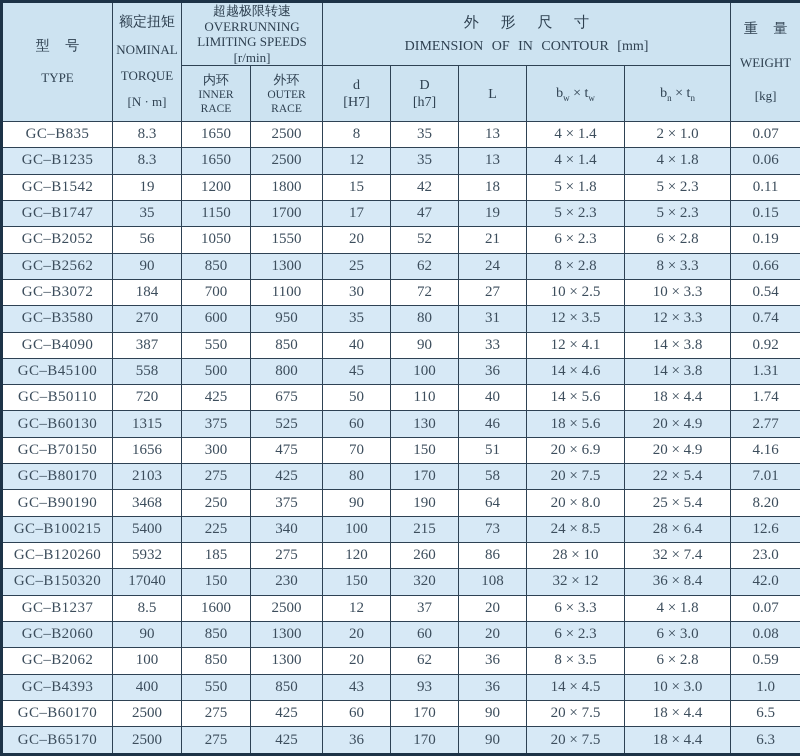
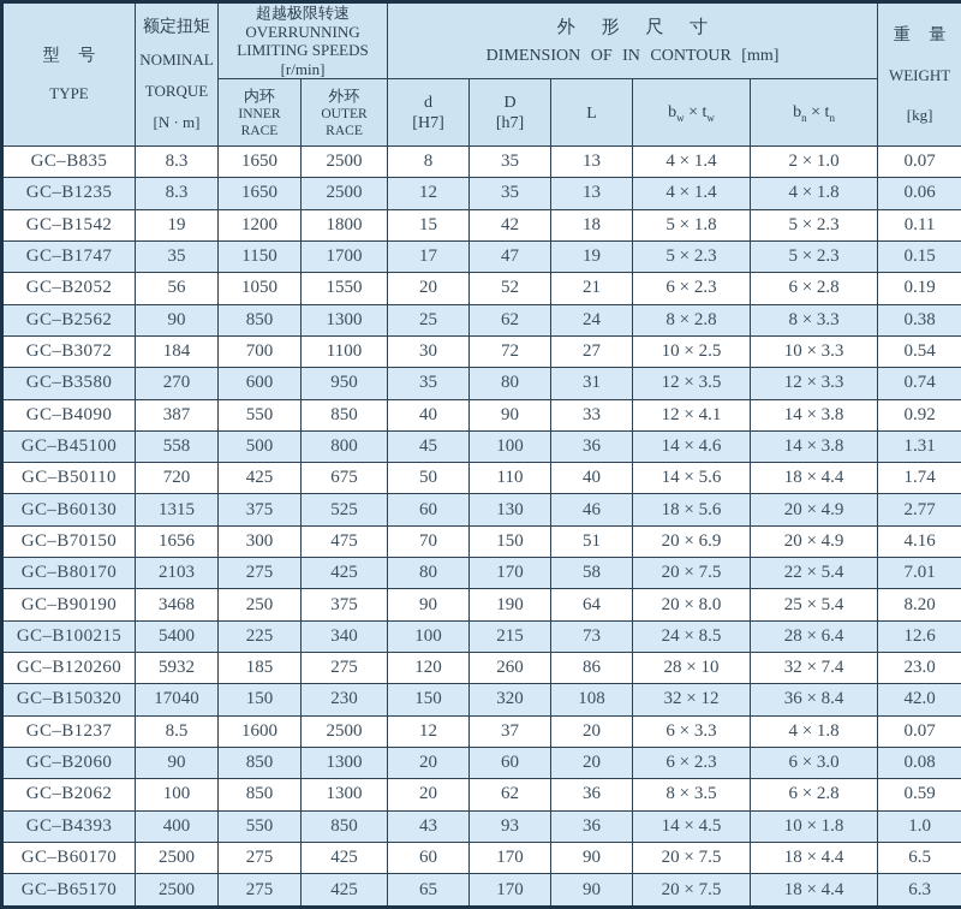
  型 号 TYPE	额定扭矩 NOMINAL TORQUE [N · m]	超越极限转速 OVERRUNNING LIMITING SPEEDS [r/min]	外 形 尺 寸 DIMENSION OF IN CONTOUR [mm]	重 量 WEIGHT [kg]
  内环 INNER RACE	外环 OUTER RACE	d [H7]	D [h7]	L	bw × tw	bn × tn
  GC–B835	8.3	1650	2500	8	35	13	4 × 1.4	2 × 1.0	0.07
  GC–B1235	8.3	1650	2500	12	35	13	4 × 1.4	4 × 1.8	0.06
  GC–B1542	19	1200	1800	15	42	18	5 × 1.8	5 × 2.3	0.11
  GC–B1747	35	1150	1700	17	47	19	5 × 2.3	5 × 2.3	0.15
  GC–B2052	56	1050	1550	20	52	21	6 × 2.3	6 × 2.8	0.19
- GC–B2562	90	850	1300	25	62	24	8 × 2.8	8 × 3.3	0.66
+ GC–B2562	90	850	1300	25	62	24	8 × 2.8	8 × 3.3	0.38
  GC–B3072	184	700	1100	30	72	27	10 × 2.5	10 × 3.3	0.54
  GC–B3580	270	600	950	35	80	31	12 × 3.5	12 × 3.3	0.74
  GC–B4090	387	550	850	40	90	33	12 × 4.1	14 × 3.8	0.92
  GC–B45100	558	500	800	45	100	36	14 × 4.6	14 × 3.8	1.31
  GC–B50110	720	425	675	50	110	40	14 × 5.6	18 × 4.4	1.74
  GC–B60130	1315	375	525	60	130	46	18 × 5.6	20 × 4.9	2.77
  GC–B70150	1656	300	475	70	150	51	20 × 6.9	20 × 4.9	4.16
  GC–B80170	2103	275	425	80	170	58	20 × 7.5	22 × 5.4	7.01
  GC–B90190	3468	250	375	90	190	64	20 × 8.0	25 × 5.4	8.20
  GC–B100215	5400	225	340	100	215	73	24 × 8.5	28 × 6.4	12.6
  GC–B120260	5932	185	275	120	260	86	28 × 10	32 × 7.4	23.0
  GC–B150320	17040	150	230	150	320	108	32 × 12	36 × 8.4	42.0
  GC–B1237	8.5	1600	2500	12	37	20	6 × 3.3	4 × 1.8	0.07
  GC–B2060	90	850	1300	20	60	20	6 × 2.3	6 × 3.0	0.08
  GC–B2062	100	850	1300	20	62	36	8 × 3.5	6 × 2.8	0.59
- GC–B4393	400	550	850	43	93	36	14 × 4.5	10 × 3.0	1.0
+ GC–B4393	400	550	850	43	93	36	14 × 4.5	10 × 1.8	1.0
  GC–B60170	2500	275	425	60	170	90	20 × 7.5	18 × 4.4	6.5
- GC–B65170	2500	275	425	36	170	90	20 × 7.5	18 × 4.4	6.3
+ GC–B65170	2500	275	425	65	170	90	20 × 7.5	18 × 4.4	6.3
